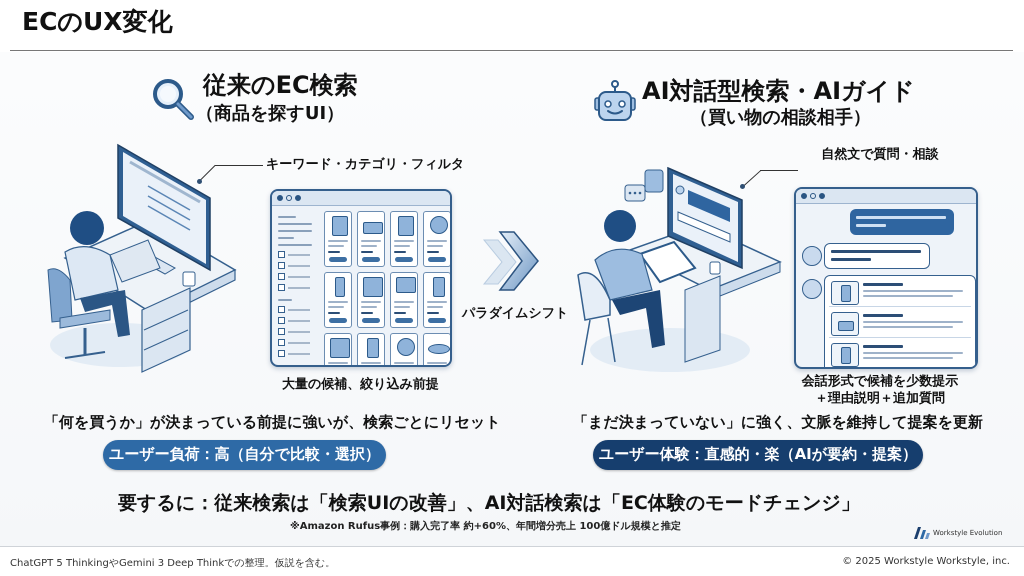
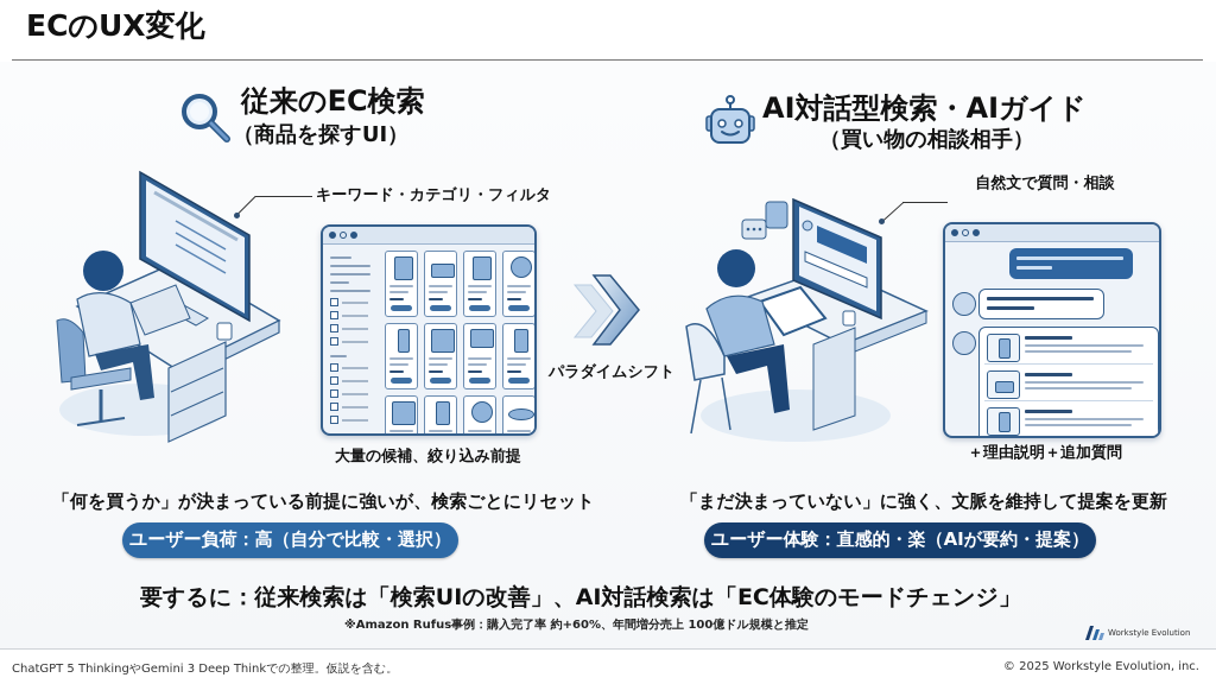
  ECのUX変化
  従来のEC検索
  （商品を探すUI）
  キーワード・カテゴリ・フィルタ
  大量の候補、絞り込み前提
  「何を買うか」が決まっている前提に強いが、検索ごとにリセット
  ユーザー負荷：高（自分で比較・選択）
  パラダイムシフト
  AI対話型検索・AIガイド
  （買い物の相談相手）
  自然文で質問・相談
- 会話形式で候補を少数提示
  ＋理由説明＋追加質問
  「まだ決まっていない」に強く、文脈を維持して提案を更新
  ユーザー体験：直感的・楽（AIが要約・提案）
  要するに：従来検索は「検索UIの改善」、AI対話検索は「EC体験のモードチェンジ」
  ※Amazon Rufus事例：購入完了率 約+60%、年間増分売上 100億ドル規模と推定
  Workstyle Evolution
  ChatGPT 5 ThinkingやGemini 3 Deep Thinkでの整理。仮説を含む。
- © 2025 Workstyle Workstyle, inc.
+ © 2025 Workstyle Evolution, inc.
